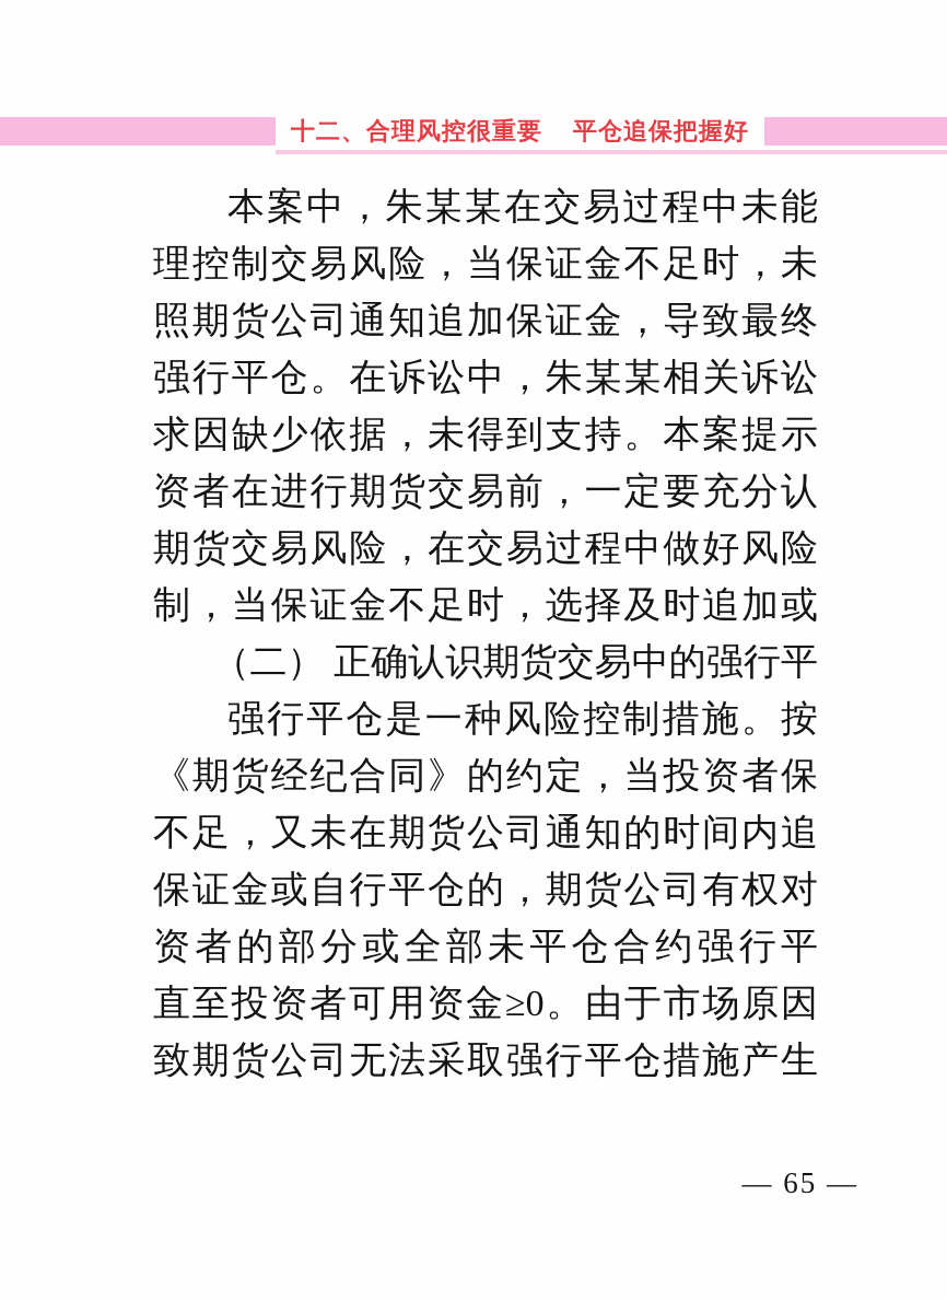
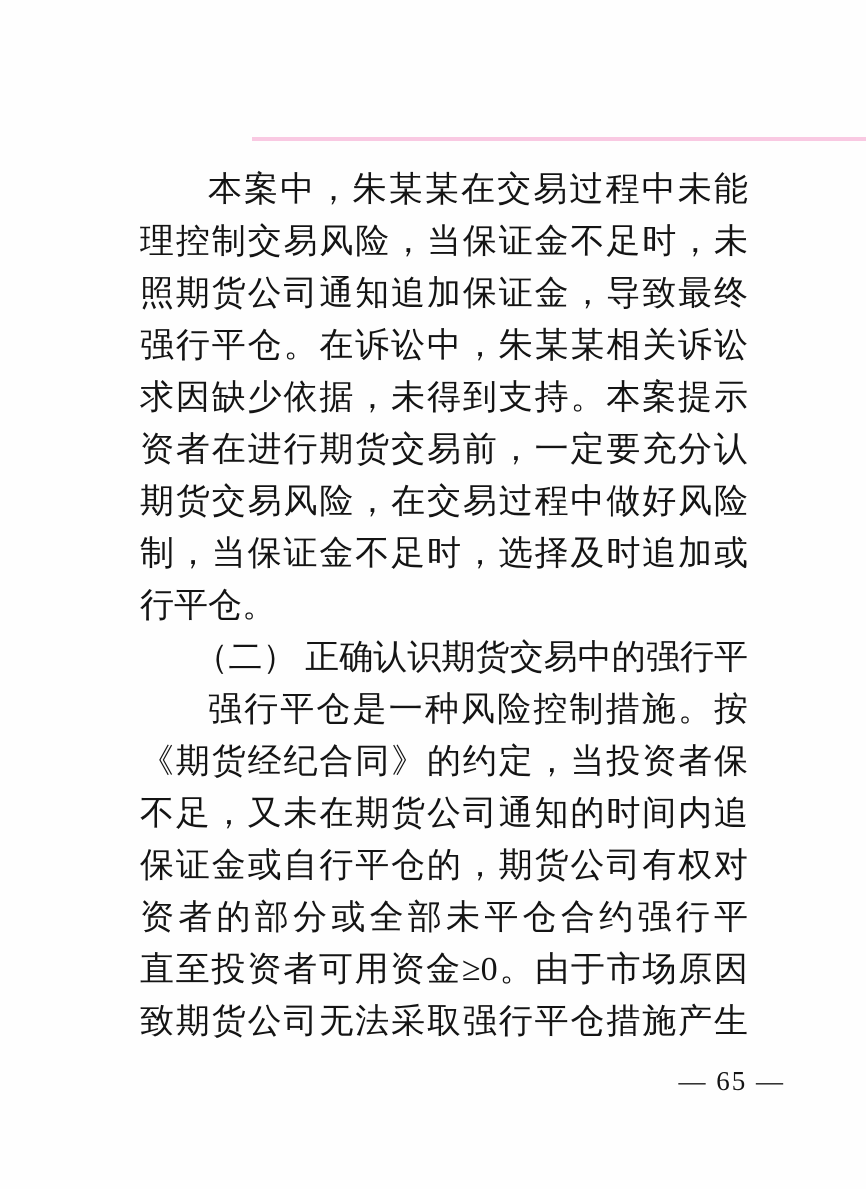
- 十二、合理风控很重要
- 平仓追保把握好
  本案中，朱某某在交易过程中未能
  理控制交易风险，当保证金不足时，未
  照期货公司通知追加保证金，导致最终
  强行平仓。在诉讼中，朱某某相关诉讼
  求因缺少依据，未得到支持。本案提示
  资者在进行期货交易前，一定要充分认
  期货交易风险，在交易过程中做好风险
  制，当保证金不足时，选择及时追加或
+ 行平仓。
  （二） 正确认识期货交易中的强行平
  强行平仓是一种风险控制措施。按
  《期货经纪合同》的约定，当投资者保
  不足，又未在期货公司通知的时间内追
  保证金或自行平仓的，期货公司有权对
  资者的部分或全部未平仓合约强行平
  直至投资者可用资金≥0。由于市场原因
  致期货公司无法采取强行平仓措施产生
  — 65 —
